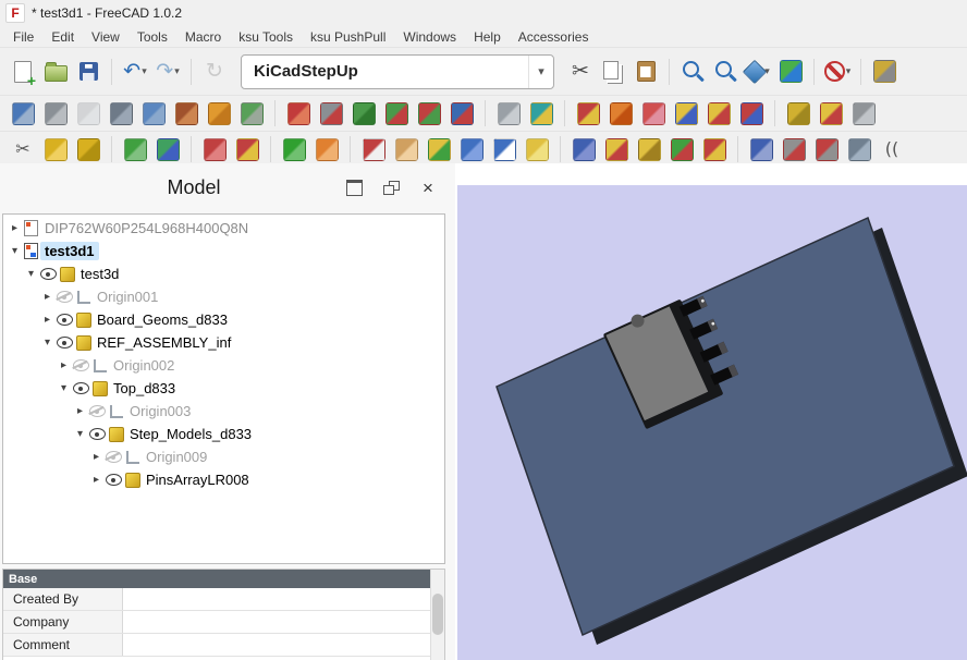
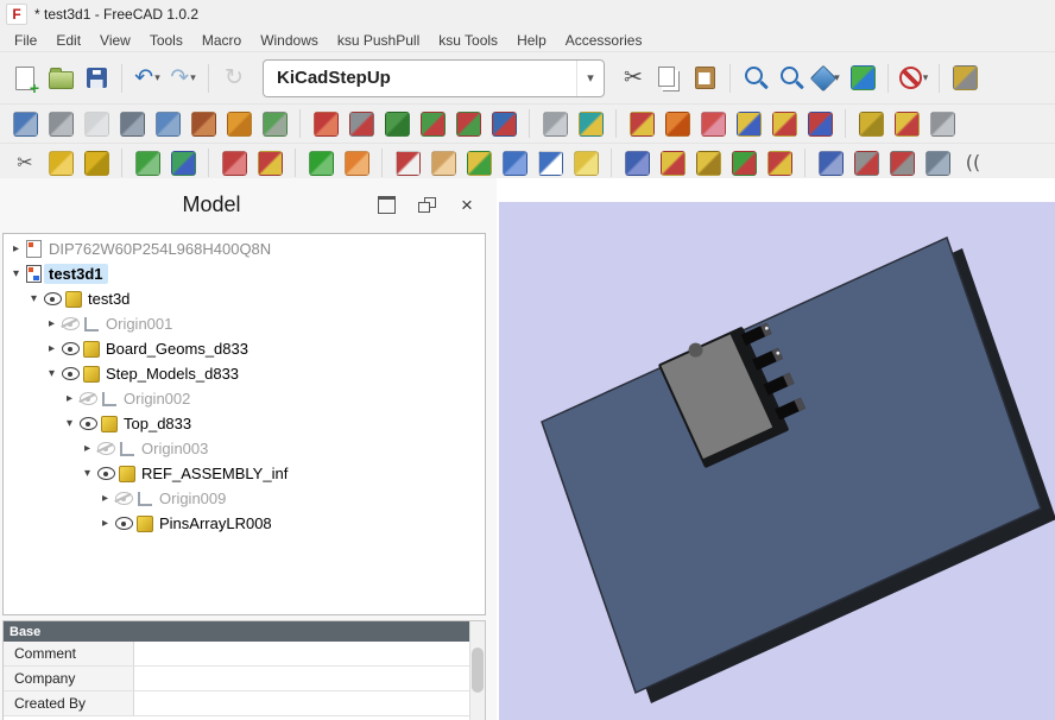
  F
  * test3d1 - FreeCAD 1.0.2
  File
  Edit
  View
  Tools
  Macro
- ksu Tools
+ Windows
  ksu PushPull
- Windows
+ ksu Tools
  Help
  Accessories
  +
  ↶
  ▾
  ↷
  ▾
  ↻
  KiCadStepUp
  ▾
  ✂
  ▾
  ▾
  ✂
  ((
  Model
  ×
  ▸
  DIP762W60P254L968H400Q8N
  ▾
  test3d1
  ▾
  test3d
  ▸
  Origin001
  ▸
  Board_Geoms_d833
  ▾
- REF_ASSEMBLY_inf
+ Step_Models_d833
  ▸
  Origin002
  ▾
  Top_d833
  ▸
  Origin003
  ▾
- Step_Models_d833
+ REF_ASSEMBLY_inf
  ▸
  Origin009
  ▸
  PinsArrayLR008
  Base
- Created By
+ Comment
  Company
- Comment
+ Created By
